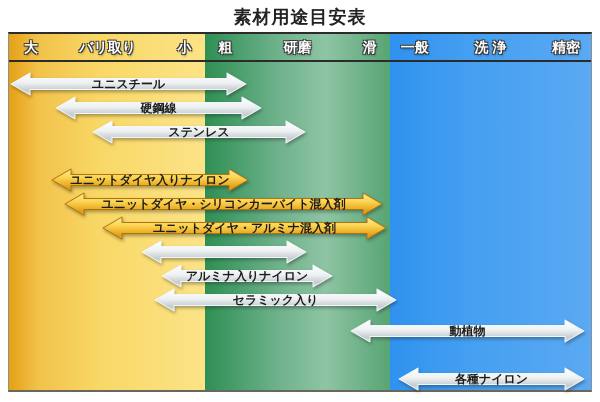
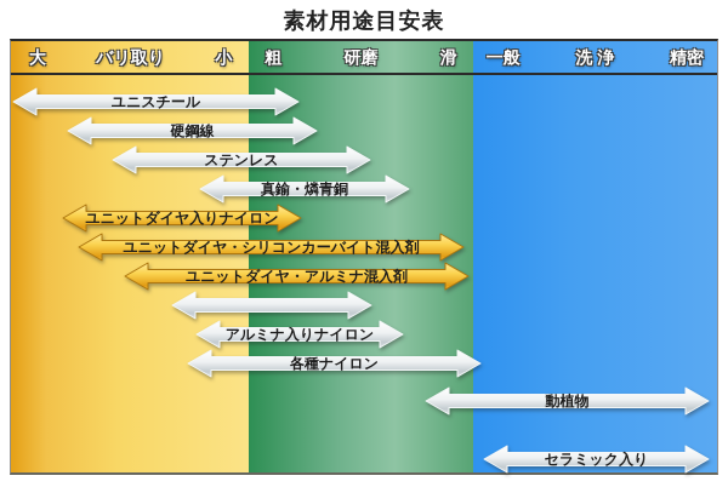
  素材用途目安表
  大
  バリ取り
  小
  粗
  研磨
  滑
  一般
  洗浄
  精密
  ユニスチール
  硬鋼線
  ステンレス
+ 真鍮・燐青銅
  ユニットダイヤ入りナイロン
  ユニットダイヤ・シリコンカーバイト混入剤
  ユニットダイヤ・アルミナ混入剤
  アルミナ入りナイロン
- セラミック入り
+ 各種ナイロン
  動植物
- 各種ナイロン
+ セラミック入り
